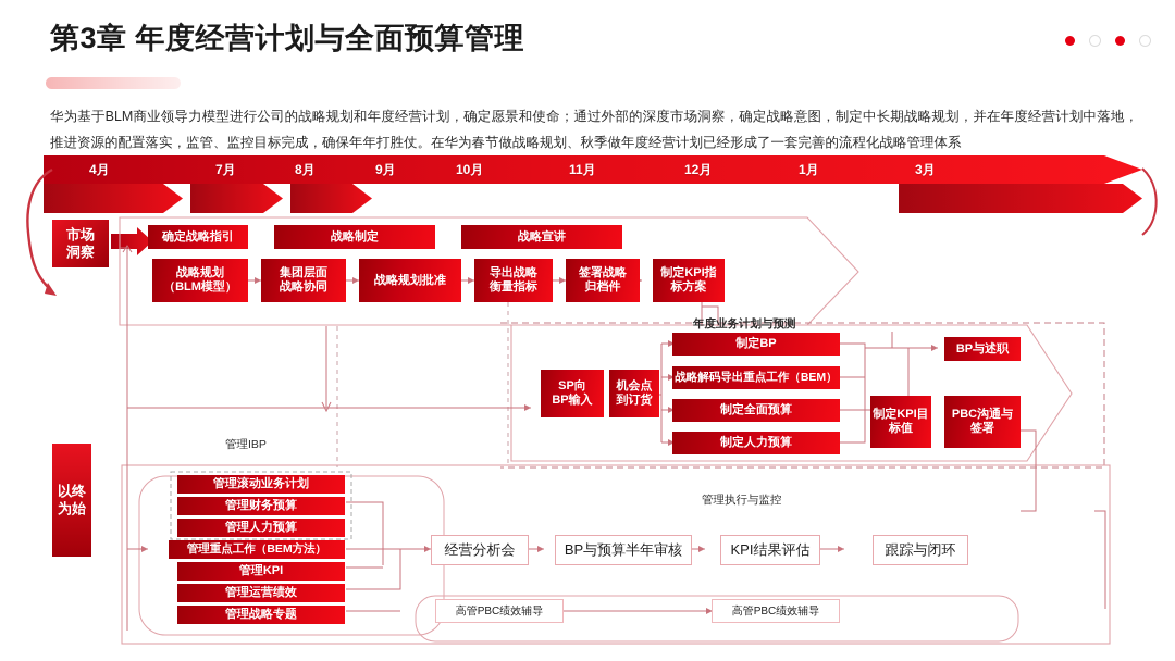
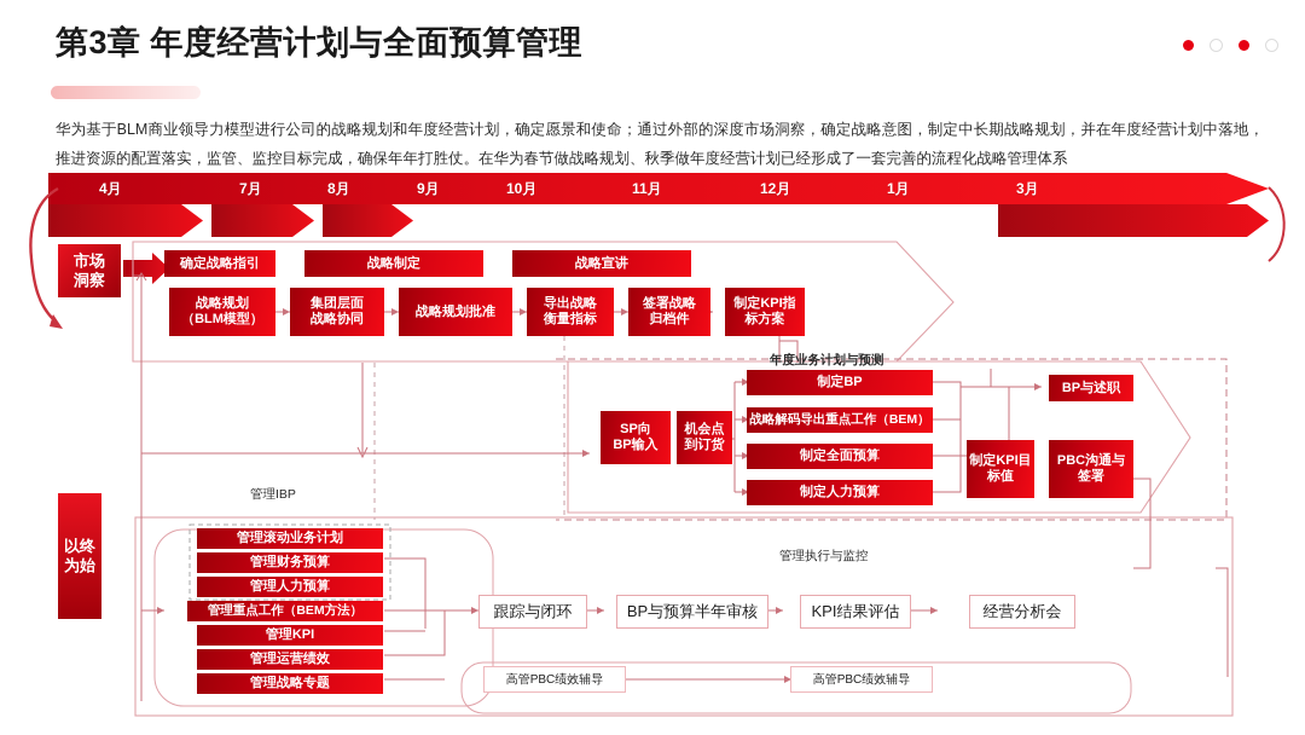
  第3章 年度经营计划与全面预算管理
  华为基于BLM商业领导力模型进行公司的战略规划和年度经营计划，确定愿景和使命；通过外部的深度市场洞察，确定战略意图，制定中长期战略规划，并在年度经营计划中落地，推进资源的配置落实，监管、监控目标完成，确保年年打胜仗。在华为春节做战略规划、秋季做年度经营计划已经形成了一套完善的流程化战略管理体系
  4月
  7月
  8月
  9月
  10月
  11月
  12月
  1月
  3月
  市场
  洞察
  以终
  为始
  确定战略指引
  战略制定
  战略宣讲
  战略规划
  （BLM模型）
  集团层面
  战略协同
  战略规划批准
  导出战略
  衡量指标
  签署战略
  归档件
  制定KPI指
  标方案
  年度业务计划与预测
  SP向
  BP输入
  机会点
  到订货
  制定BP
  战略解码导出重点工作（BEM）
  制定全面预算
  制定人力预算
  BP与述职
  制定KPI目
  标值
  PBC沟通与
  签署
  管理IBP
  管理滚动业务计划
  管理财务预算
  管理人力预算
  管理重点工作（BEM方法）
  管理KPI
  管理运营绩效
  管理战略专题
  管理执行与监控
- 经营分析会
+ 跟踪与闭环
  BP与预算半年审核
  KPI结果评估
- 跟踪与闭环
+ 经营分析会
  高管PBC绩效辅导
  高管PBC绩效辅导
